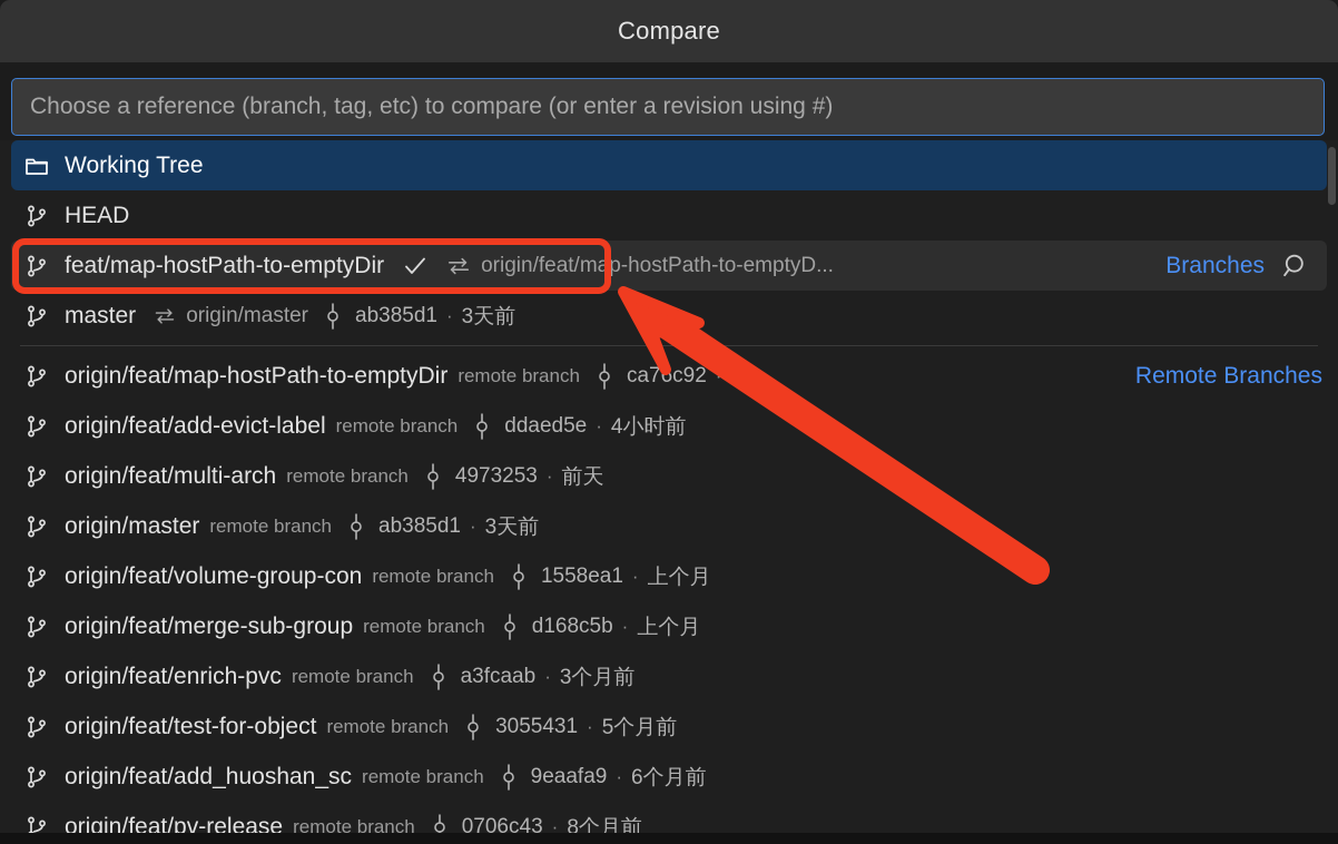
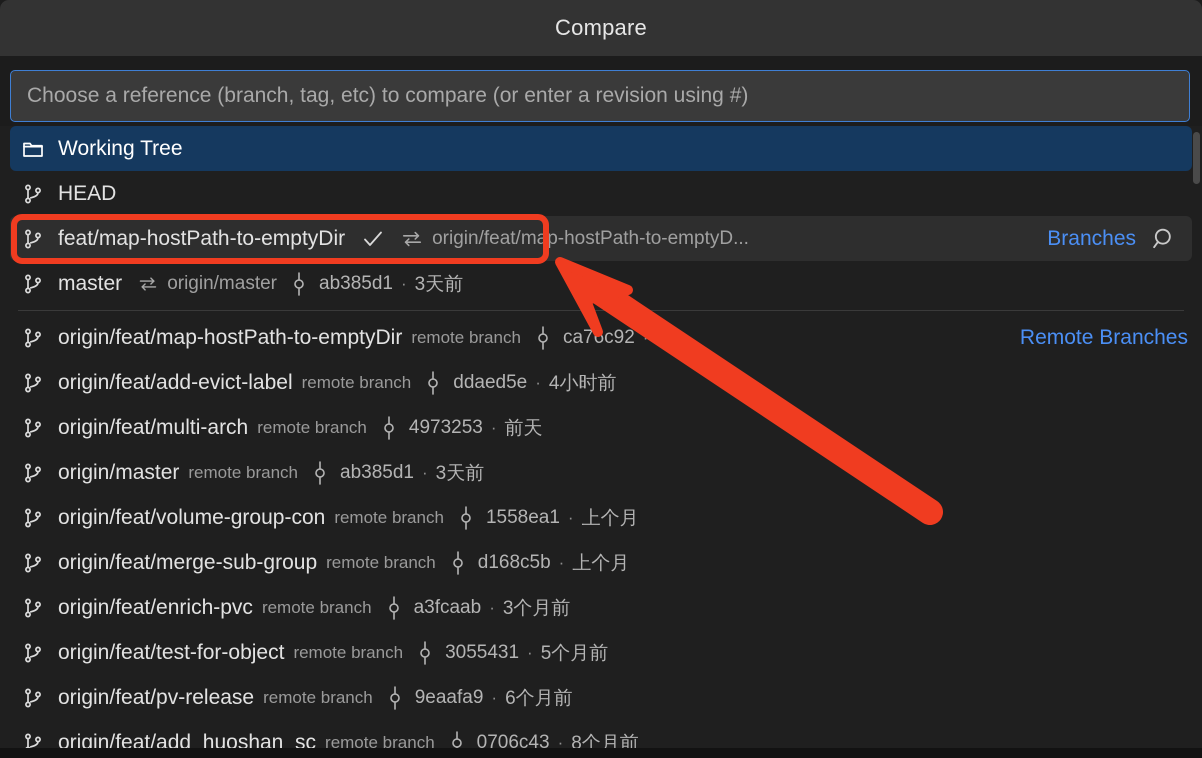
  Compare
  Choose a reference (branch, tag, etc) to compare (or enter a revision using #)
  Working Tree
  HEAD
  feat/map-hostPath-to-emptyDir
  origin/feat/map-hostPath-to-emptyD...
  Branches
  master
  origin/master
  ab385d1
  ·
  3天前
  origin/feat/map-hostPath-to-emptyDir
  remote branch
  ca76c92
  Remote Branches
  origin/feat/add-evict-label
  remote branch
  ddaed5e
  ·
  4小时前
  origin/feat/multi-arch
  remote branch
  4973253
  ·
  前天
  origin/master
  remote branch
  ab385d1
  ·
  3天前
  origin/feat/volume-group-con
  remote branch
  1558ea1
  ·
  上个月
  origin/feat/merge-sub-group
  remote branch
  d168c5b
  ·
  上个月
  origin/feat/enrich-pvc
  remote branch
  a3fcaab
  ·
  3个月前
  origin/feat/test-for-object
  remote branch
  3055431
  ·
  5个月前
- origin/feat/add_huoshan_sc
+ origin/feat/pv-release
  remote branch
  9eaafa9
  ·
  6个月前
- origin/feat/pv-release
+ origin/feat/add_huoshan_sc
  remote branch
  0706c43
  ·
  8个月前
